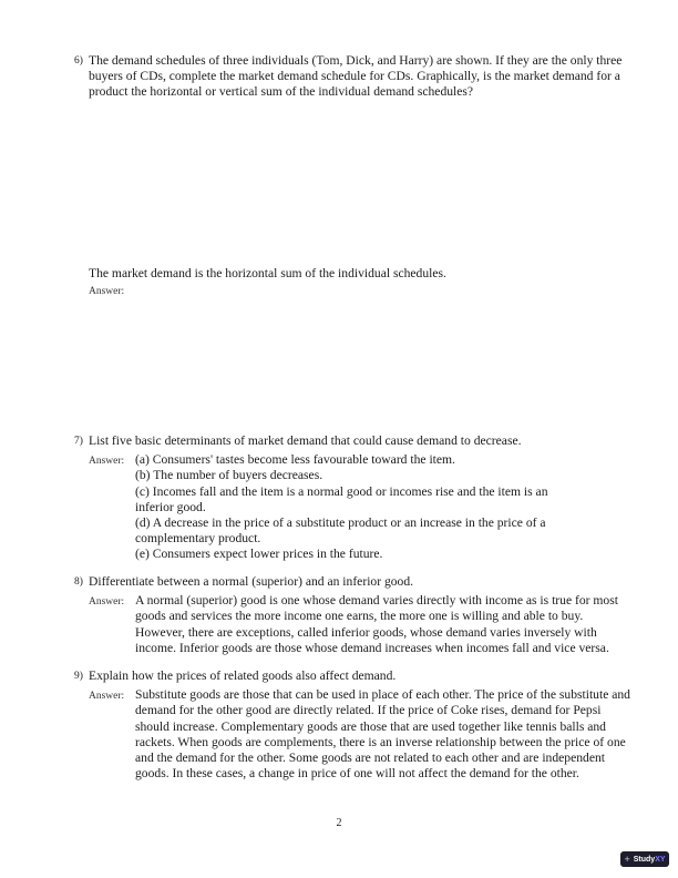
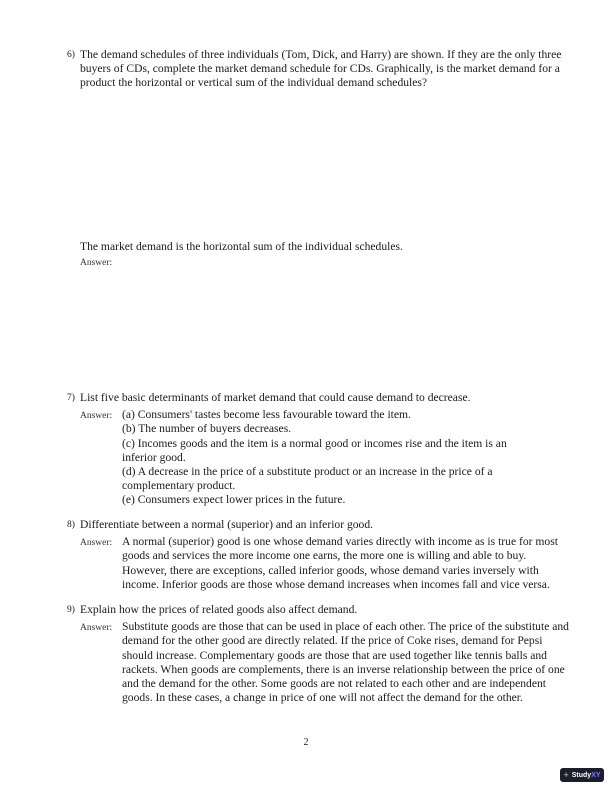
  6)
  The demand schedules of three individuals (Tom, Dick, and Harry) are shown. If they are the only three buyers of CDs, complete the market demand schedule for CDs. Graphically, is the market demand for a product the horizontal or vertical sum of the individual demand schedules?
  The market demand is the horizontal sum of the individual schedules.
  Answer:
  7)
  List five basic determinants of market demand that could cause demand to decrease.
  Answer:
  (a) Consumers' tastes become less favourable toward the item.
  (b) The number of buyers decreases.
- (c) Incomes fall and the item is a normal good or incomes rise and the item is an inferior good.
+ (c) Incomes goods and the item is a normal good or incomes rise and the item is an inferior good.
  (d) A decrease in the price of a substitute product or an increase in the price of a complementary product.
  (e) Consumers expect lower prices in the future.
  8)
  Differentiate between a normal (superior) and an inferior good.
  Answer:
  A normal (superior) good is one whose demand varies directly with income as is true for most goods and services the more income one earns, the more one is willing and able to buy. However, there are exceptions, called inferior goods, whose demand varies inversely with income. Inferior goods are those whose demand increases when incomes fall and vice versa.
  9)
  Explain how the prices of related goods also affect demand.
  Answer:
  Substitute goods are those that can be used in place of each other. The price of the substitute and demand for the other good are directly related. If the price of Coke rises, demand for Pepsi should increase. Complementary goods are those that are used together like tennis balls and rackets. When goods are complements, there is an inverse relationship between the price of one and the demand for the other. Some goods are not related to each other and are independent goods. In these cases, a change in price of one will not affect the demand for the other.
  2
  +
